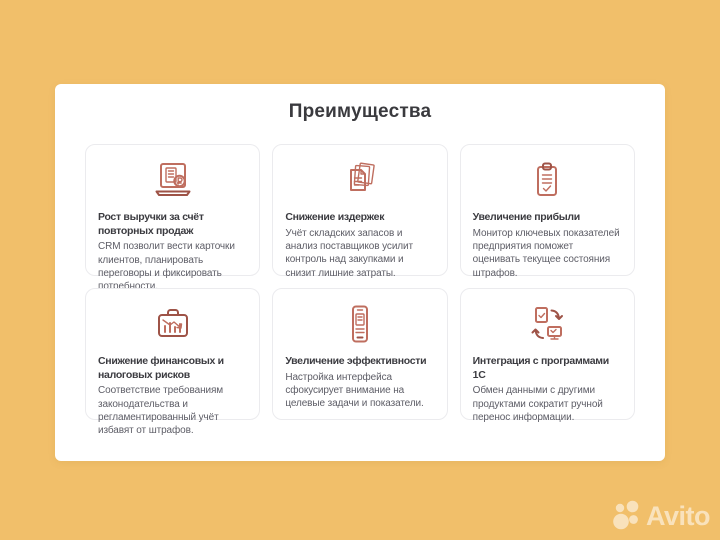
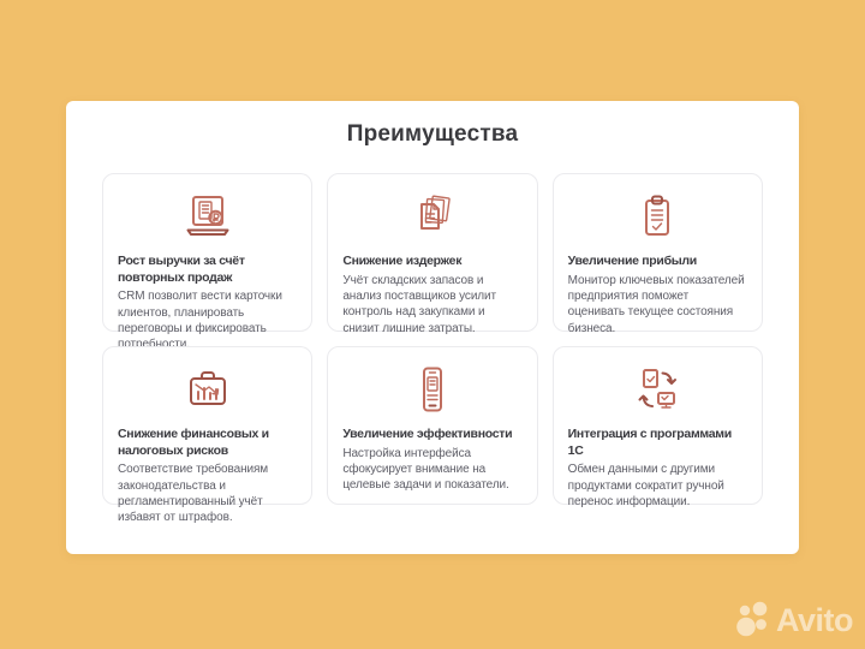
  Преимущества
  Рост выручки за счёт повторных продаж
  CRM позволит вести карточки клиентов, планировать переговоры и фиксировать потребности.
  Снижение издержек
  Учёт складских запасов и анализ поставщиков усилит контроль над закупками и снизит лишние затраты.
  Увеличение прибыли
- Монитор ключевых показателей предприятия поможет оценивать текущее состояния штрафов.
+ Монитор ключевых показателей предприятия поможет оценивать текущее состояния бизнеса.
  Снижение финансовых и налоговых рисков
  Соответствие требованиям законодательства и регламентированный учёт избавят от штрафов.
  Увеличение эффективности
  Настройка интерфейса сфокусирует внимание на целевые задачи и показатели.
  Интеграция с программами 1С
  Обмен данными с другими продуктами сократит ручной перенос информации.
  Avito
